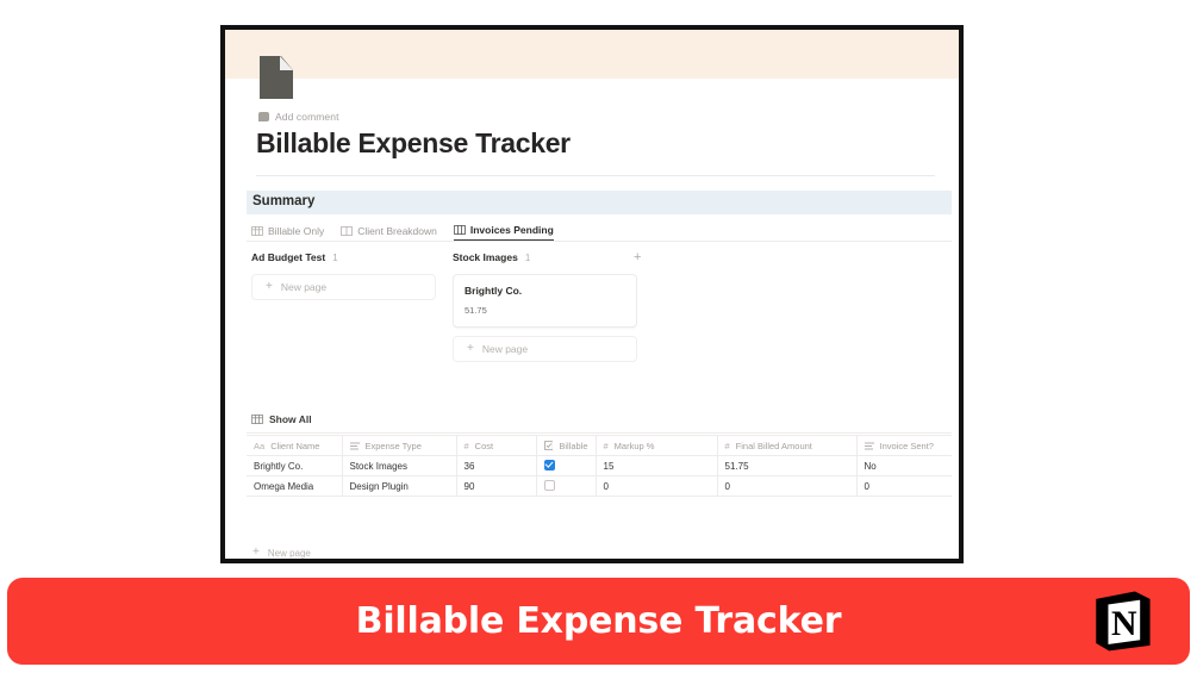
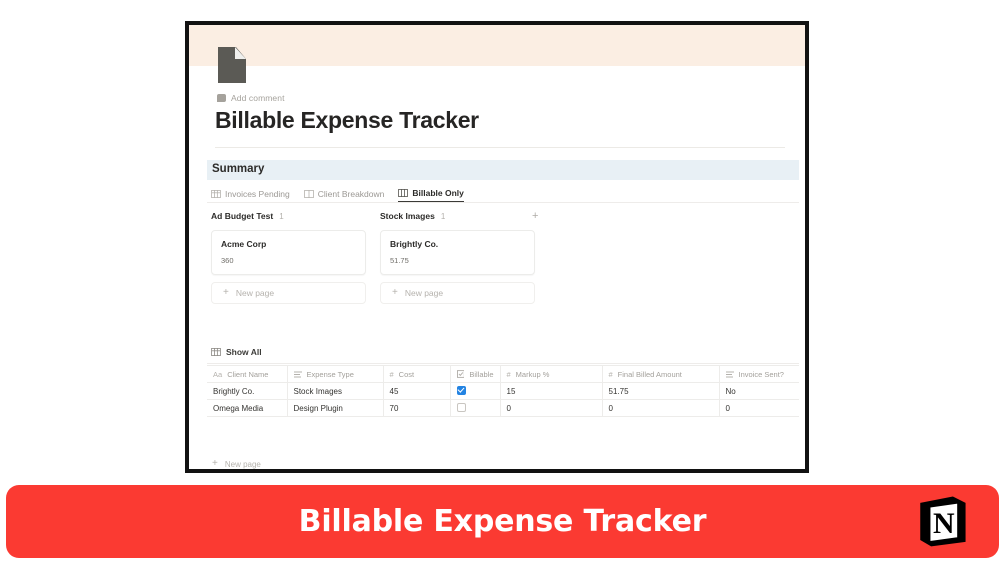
  Add comment
  Billable Expense Tracker
  Summary
- Billable Only
+ Invoices Pending
  Client Breakdown
- Invoices Pending
+ Billable Only
  Ad Budget Test
  1
+ Acme Corp
+ 360
  +
  New page
  Stock Images
  1
  Brightly Co.
  51.75
  +
  New page
  +
  Show All
  Aa Client Name	Expense Type	# Cost	Billable	# Markup %	# Final Billed Amount	Invoice Sent?
- Brightly Co.	Stock Images	36		15	51.75	No
+ Brightly Co.	Stock Images	45		15	51.75	No
- Omega Media	Design Plugin	90		0	0	0
+ Omega Media	Design Plugin	70		0	0	0
  +
  New page
  Billable Expense Tracker
  N
